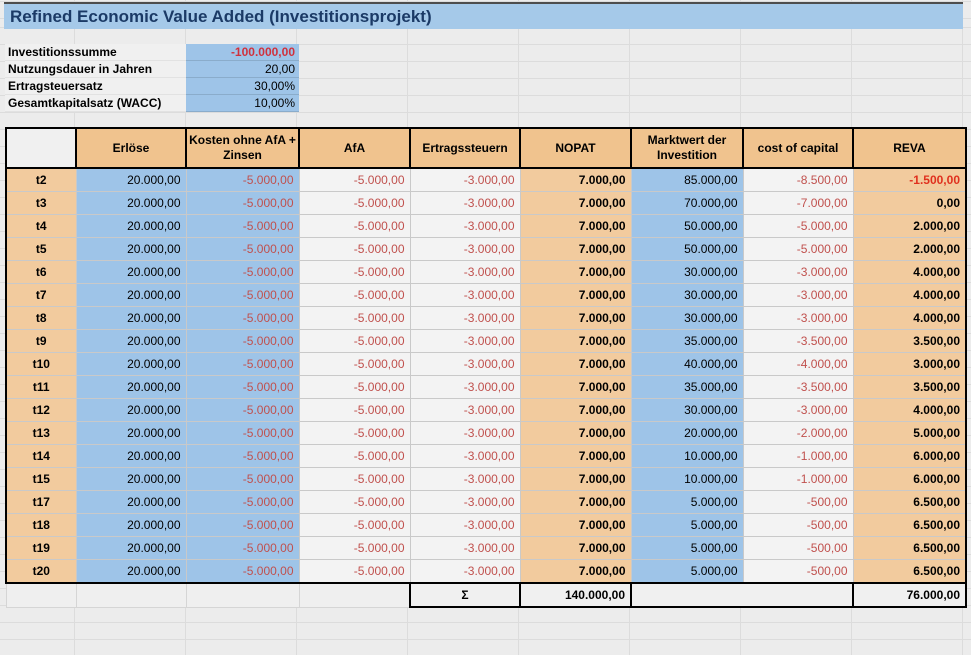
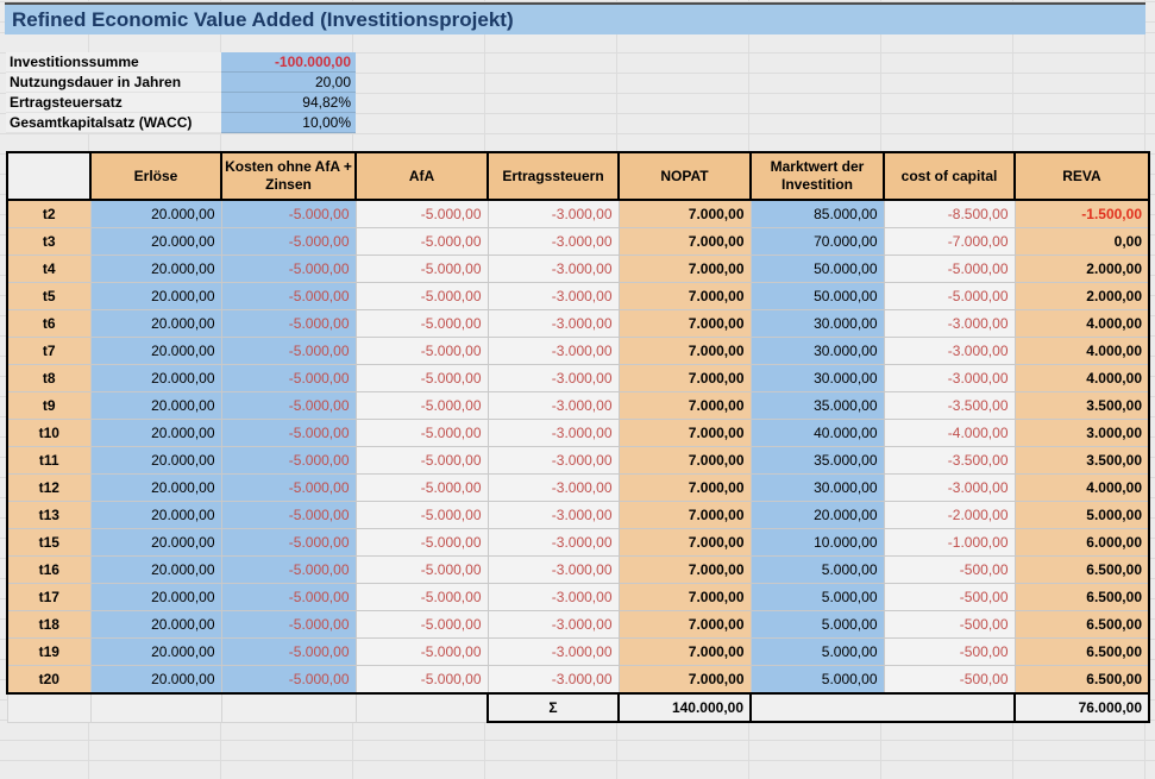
  Refined Economic Value Added (Investitionsprojekt)
  Investitionssumme
  -100.000,00
  Nutzungsdauer in Jahren
  20,00
  Ertragsteuersatz
- 30,00%
+ 94,82%
  Gesamtkapitalsatz (WACC)
  10,00%
  	Erlöse	Kosten ohne AfA + Zinsen	AfA	Ertragssteuern	NOPAT	Marktwert der Investition	cost of capital	REVA
  t2	20.000,00	-5.000,00	-5.000,00	-3.000,00	7.000,00	85.000,00	-8.500,00	-1.500,00
  t3	20.000,00	-5.000,00	-5.000,00	-3.000,00	7.000,00	70.000,00	-7.000,00	0,00
  t4	20.000,00	-5.000,00	-5.000,00	-3.000,00	7.000,00	50.000,00	-5.000,00	2.000,00
  t5	20.000,00	-5.000,00	-5.000,00	-3.000,00	7.000,00	50.000,00	-5.000,00	2.000,00
  t6	20.000,00	-5.000,00	-5.000,00	-3.000,00	7.000,00	30.000,00	-3.000,00	4.000,00
  t7	20.000,00	-5.000,00	-5.000,00	-3.000,00	7.000,00	30.000,00	-3.000,00	4.000,00
  t8	20.000,00	-5.000,00	-5.000,00	-3.000,00	7.000,00	30.000,00	-3.000,00	4.000,00
  t9	20.000,00	-5.000,00	-5.000,00	-3.000,00	7.000,00	35.000,00	-3.500,00	3.500,00
  t10	20.000,00	-5.000,00	-5.000,00	-3.000,00	7.000,00	40.000,00	-4.000,00	3.000,00
  t11	20.000,00	-5.000,00	-5.000,00	-3.000,00	7.000,00	35.000,00	-3.500,00	3.500,00
  t12	20.000,00	-5.000,00	-5.000,00	-3.000,00	7.000,00	30.000,00	-3.000,00	4.000,00
  t13	20.000,00	-5.000,00	-5.000,00	-3.000,00	7.000,00	20.000,00	-2.000,00	5.000,00
- t14	20.000,00	-5.000,00	-5.000,00	-3.000,00	7.000,00	10.000,00	-1.000,00	6.000,00
  t15	20.000,00	-5.000,00	-5.000,00	-3.000,00	7.000,00	10.000,00	-1.000,00	6.000,00
+ t16	20.000,00	-5.000,00	-5.000,00	-3.000,00	7.000,00	5.000,00	-500,00	6.500,00
  t17	20.000,00	-5.000,00	-5.000,00	-3.000,00	7.000,00	5.000,00	-500,00	6.500,00
  t18	20.000,00	-5.000,00	-5.000,00	-3.000,00	7.000,00	5.000,00	-500,00	6.500,00
  t19	20.000,00	-5.000,00	-5.000,00	-3.000,00	7.000,00	5.000,00	-500,00	6.500,00
  t20	20.000,00	-5.000,00	-5.000,00	-3.000,00	7.000,00	5.000,00	-500,00	6.500,00
  				Σ	140.000,00		76.000,00
